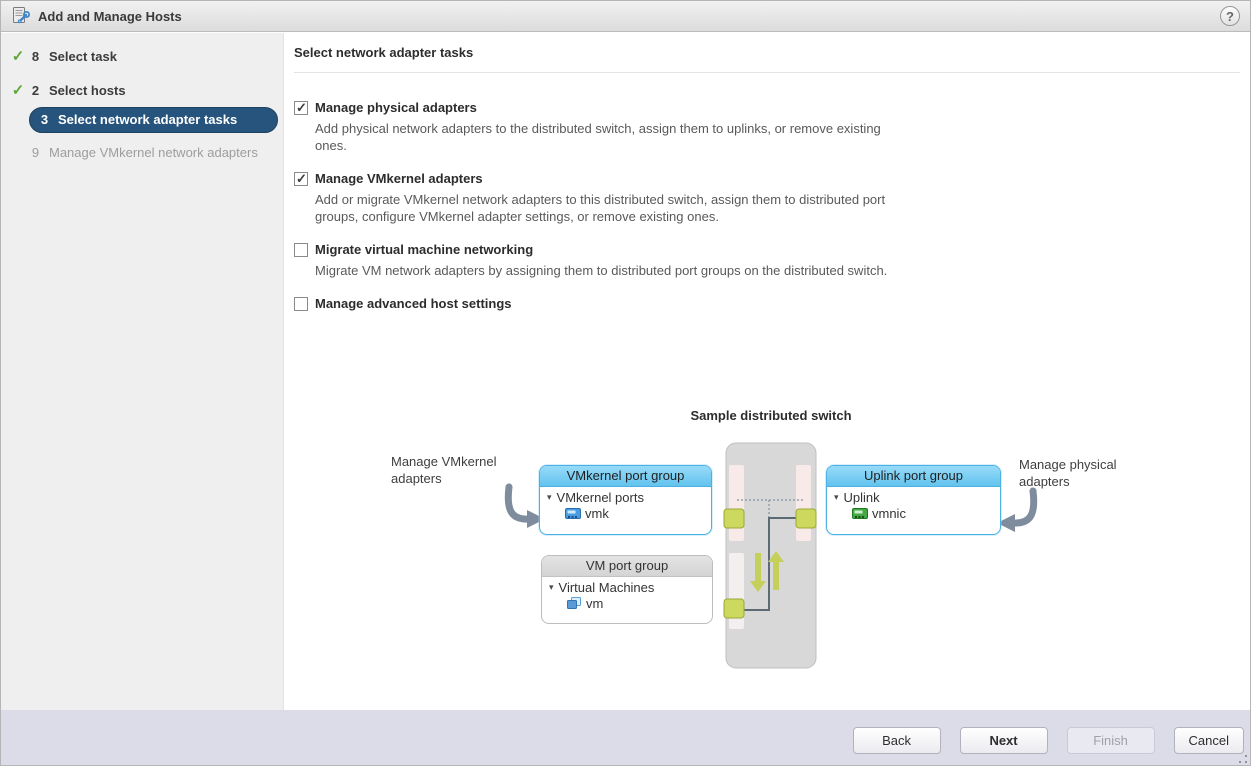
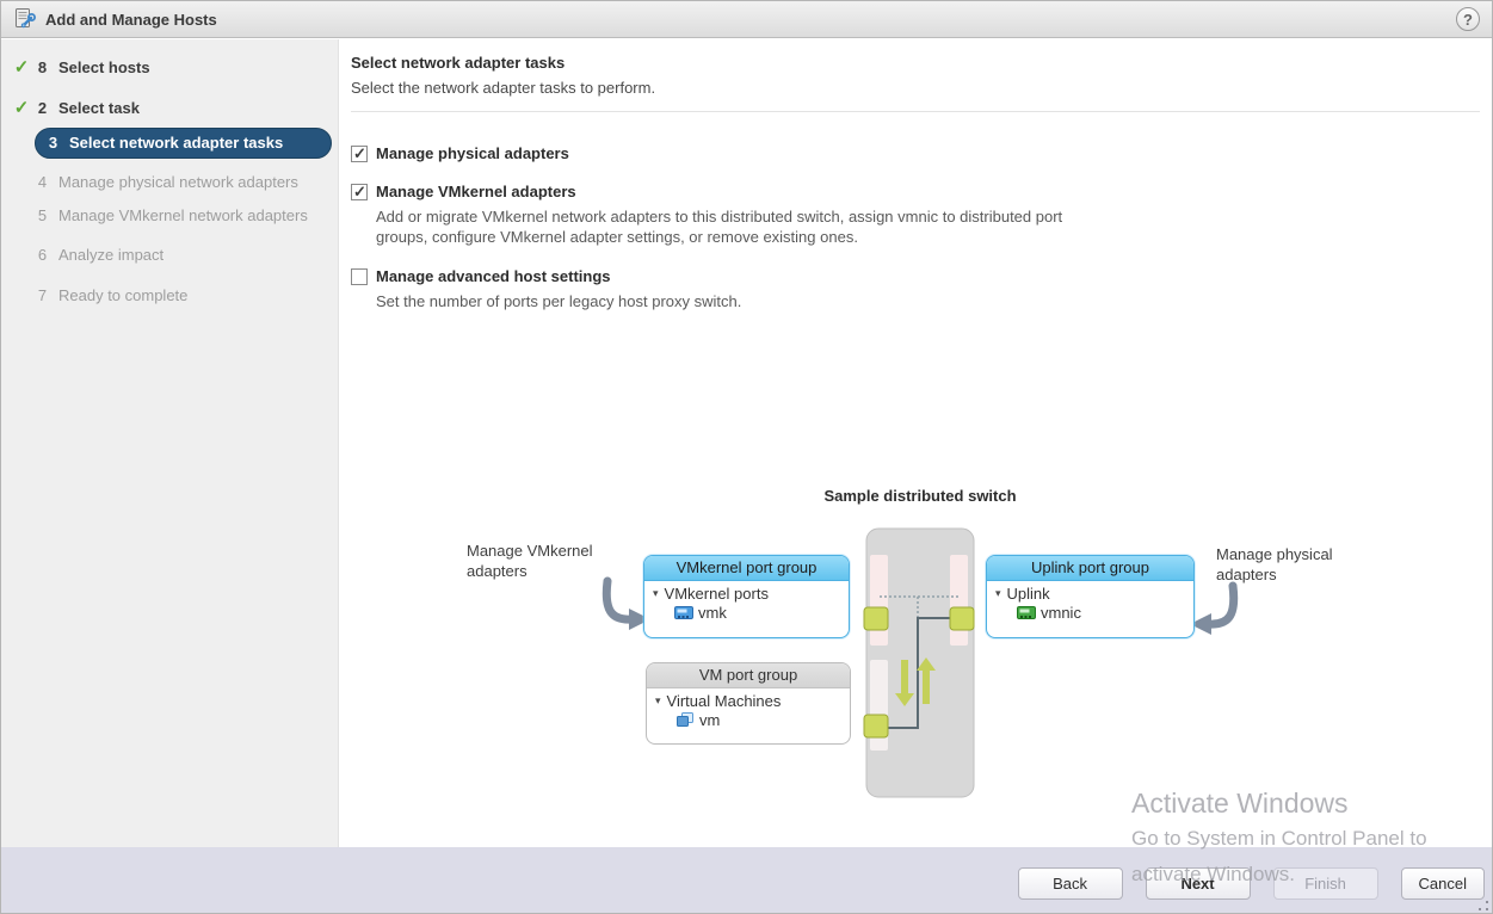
  Add and Manage Hosts
  ?
  ✓
  8
- Select task
+ Select hosts
  ✓
  2
- Select hosts
+ Select task
  3
  Select network adapter tasks
+ 4
+ Manage physical network adapters
- 9
+ 5
  Manage VMkernel network adapters
+ 6
+ Analyze impact
+ 7
+ Ready to complete
  Select network adapter tasks
+ Select the network adapter tasks to perform.
  Manage physical adapters
- Add physical network adapters to the distributed switch, assign them to uplinks, or remove existing ones.
  Manage VMkernel adapters
- Add or migrate VMkernel network adapters to this distributed switch, assign them to distributed port groups, configure VMkernel adapter settings, or remove existing ones.
+ Add or migrate VMkernel network adapters to this distributed switch, assign vmnic to distributed port groups, configure VMkernel adapter settings, or remove existing ones.
- Migrate virtual machine networking
- Migrate VM network adapters by assigning them to distributed port groups on the distributed switch.
  Manage advanced host settings
+ Set the number of ports per legacy host proxy switch.
  Sample distributed switch
  Manage VMkernel adapters
  Manage physical adapters
  VMkernel port group
  ▾
  VMkernel ports
  vmk
  VM port group
  ▾
  Virtual Machines
  vm
  Uplink port group
  ▾
  Uplink
  vmnic
  Back
  Next
  Finish
  Cancel
+ Activate Windows
+ Go to System in Control Panel to
+ activate Windows.
